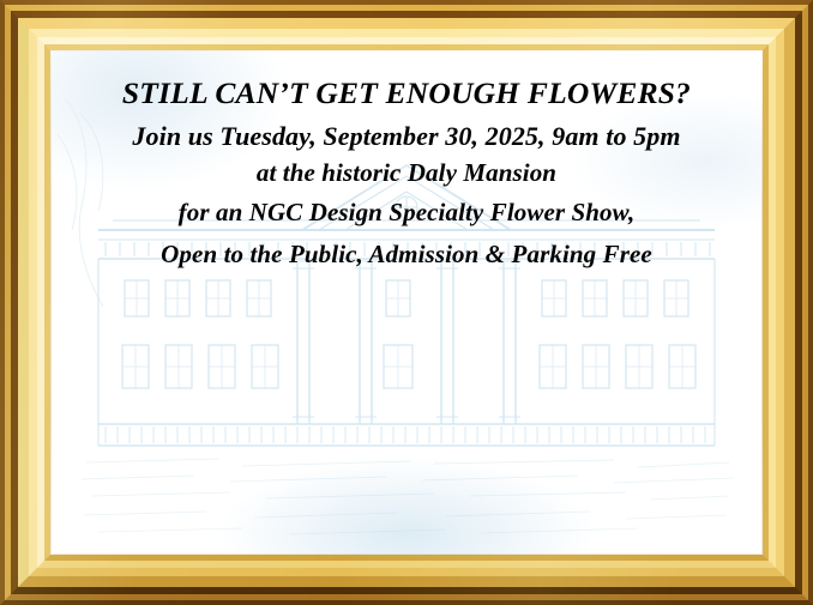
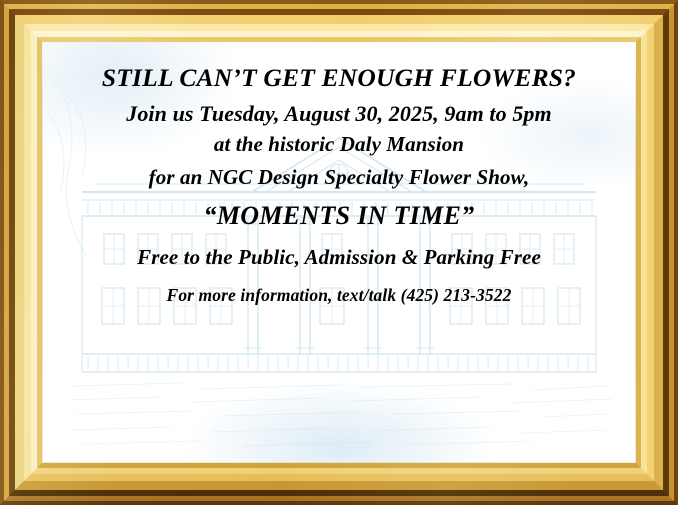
  STILL CAN’T GET ENOUGH FLOWERS?
- Join us Tuesday, September 30, 2025, 9am to 5pm
+ Join us Tuesday, August 30, 2025, 9am to 5pm
  at the historic Daly Mansion
  for an NGC Design Specialty Flower Show,
+ “MOMENTS IN TIME”
- Open to the Public, Admission & Parking Free
+ Free to the Public, Admission & Parking Free
+ For more information, text/talk (425) 213-3522
